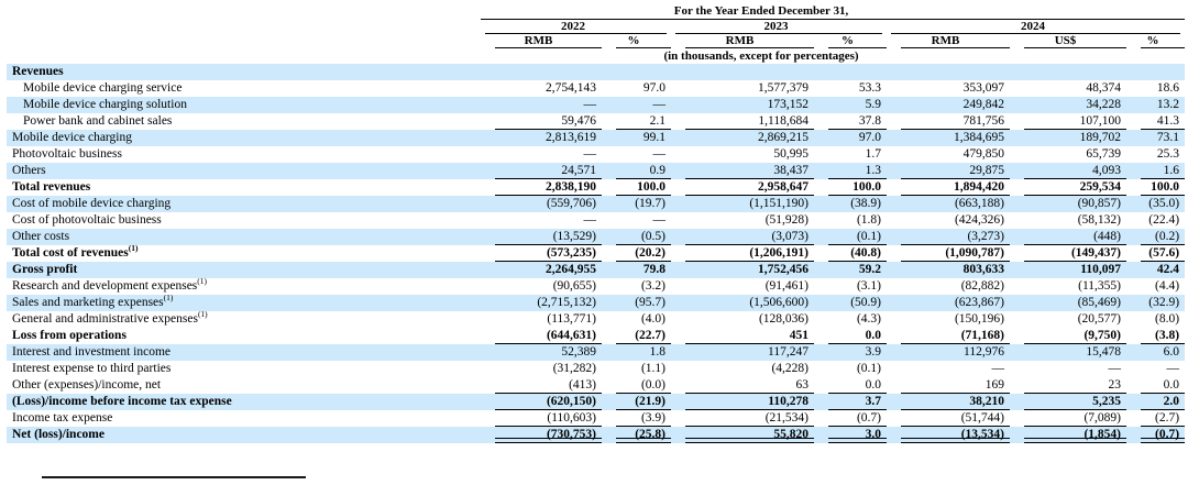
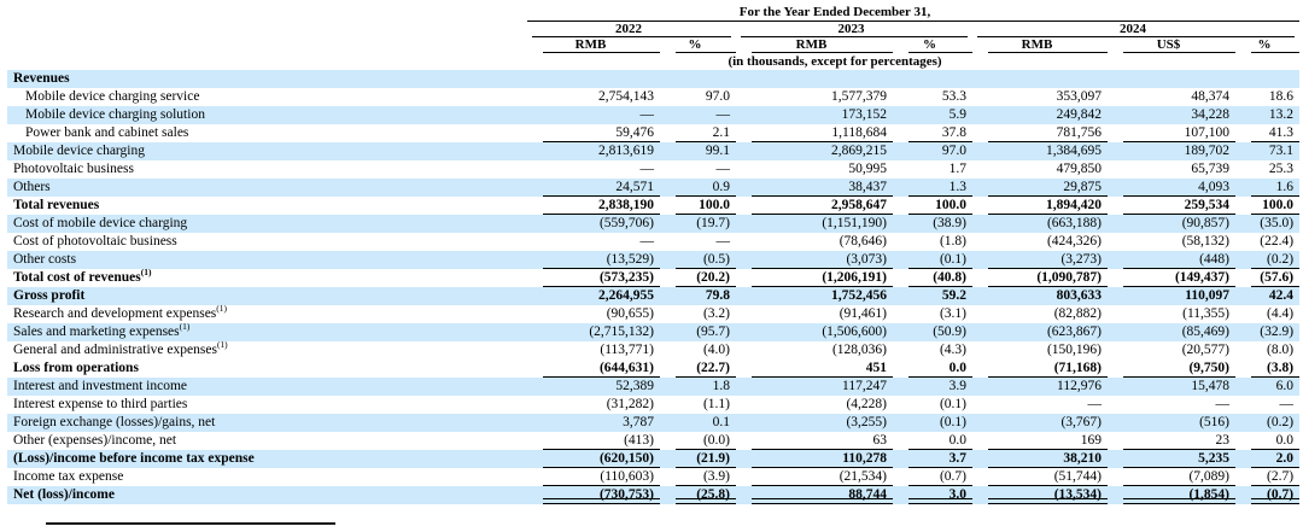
  	For the Year Ended December 31,
  	2022	2023	2024
  	RMB	%	RMB	%	RMB	US$	%
  	(in thousands, except for percentages)
  Revenues
  Mobile device charging service	2,754,143	97.0	1,577,379	53.3	353,097	48,374	18.6
  Mobile device charging solution	—	—	173,152	5.9	249,842	34,228	13.2
  Power bank and cabinet sales	59,476	2.1	1,118,684	37.8	781,756	107,100	41.3
  Mobile device charging	2,813,619	99.1	2,869,215	97.0	1,384,695	189,702	73.1
  Photovoltaic business	—	—	50,995	1.7	479,850	65,739	25.3
  Others	24,571	0.9	38,437	1.3	29,875	4,093	1.6
  Total revenues	2,838,190	100.0	2,958,647	100.0	1,894,420	259,534	100.0
  Cost of mobile device charging	(559,706)	(19.7)	(1,151,190)	(38.9)	(663,188)	(90,857)	(35.0)
- Cost of photovoltaic business	—	—	(51,928)	(1.8)	(424,326)	(58,132)	(22.4)
+ Cost of photovoltaic business	—	—	(78,646)	(1.8)	(424,326)	(58,132)	(22.4)
  Other costs	(13,529)	(0.5)	(3,073)	(0.1)	(3,273)	(448)	(0.2)
  Total cost of revenues(1)	(573,235)	(20.2)	(1,206,191)	(40.8)	(1,090,787)	(149,437)	(57.6)
  Gross profit	2,264,955	79.8	1,752,456	59.2	803,633	110,097	42.4
  Research and development expenses(1)	(90,655)	(3.2)	(91,461)	(3.1)	(82,882)	(11,355)	(4.4)
  Sales and marketing expenses(1)	(2,715,132)	(95.7)	(1,506,600)	(50.9)	(623,867)	(85,469)	(32.9)
  General and administrative expenses(1)	(113,771)	(4.0)	(128,036)	(4.3)	(150,196)	(20,577)	(8.0)
  Loss from operations	(644,631)	(22.7)	451	0.0	(71,168)	(9,750)	(3.8)
  Interest and investment income	52,389	1.8	117,247	3.9	112,976	15,478	6.0
  Interest expense to third parties	(31,282)	(1.1)	(4,228)	(0.1)	—	—	—
+ Foreign exchange (losses)/gains, net	3,787	0.1	(3,255)	(0.1)	(3,767)	(516)	(0.2)
  Other (expenses)/income, net	(413)	(0.0)	63	0.0	169	23	0.0
  (Loss)/income before income tax expense	(620,150)	(21.9)	110,278	3.7	38,210	5,235	2.0
  Income tax expense	(110,603)	(3.9)	(21,534)	(0.7)	(51,744)	(7,089)	(2.7)
- Net (loss)/income	(730,753)	(25.8)	55,820	3.0	(13,534)	(1,854)	(0.7)
+ Net (loss)/income	(730,753)	(25.8)	88,744	3.0	(13,534)	(1,854)	(0.7)
